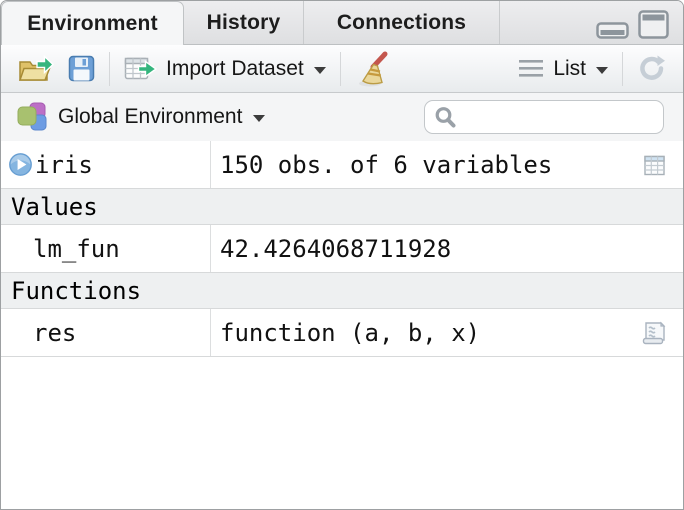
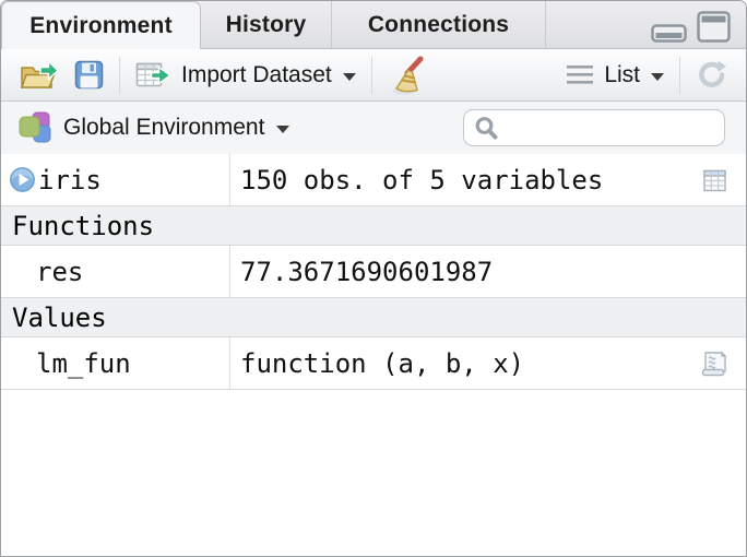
  Environment
  History
  Connections
  Import Dataset
  List
  Global Environment
  iris
- 150 obs. of 6 variables
+ 150 obs. of 5 variables
- Values
+ Functions
- lm_fun
+ res
- 42.4264068711928
+ 77.3671690601987
- Functions
+ Values
- res
+ lm_fun
  function (a, b, x)
